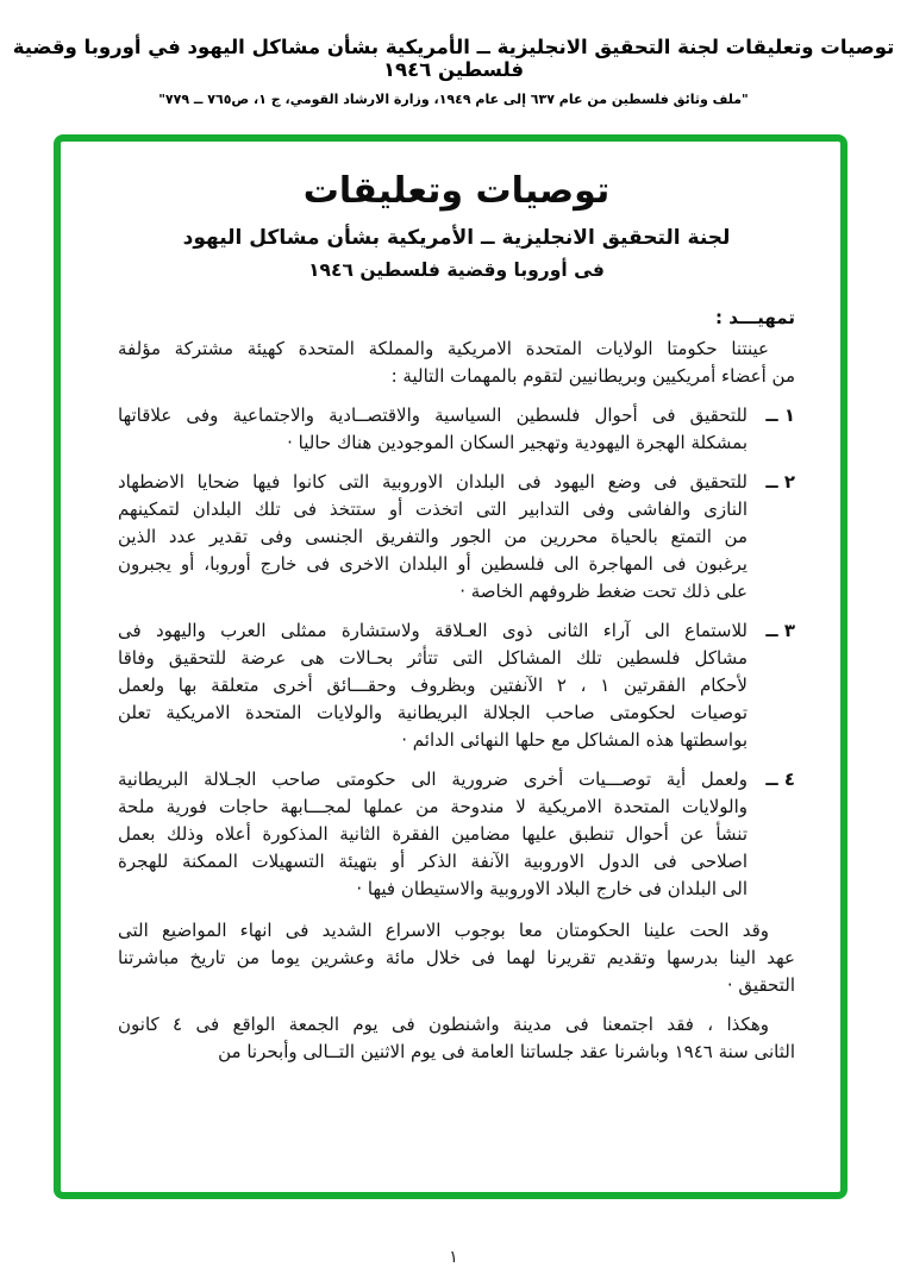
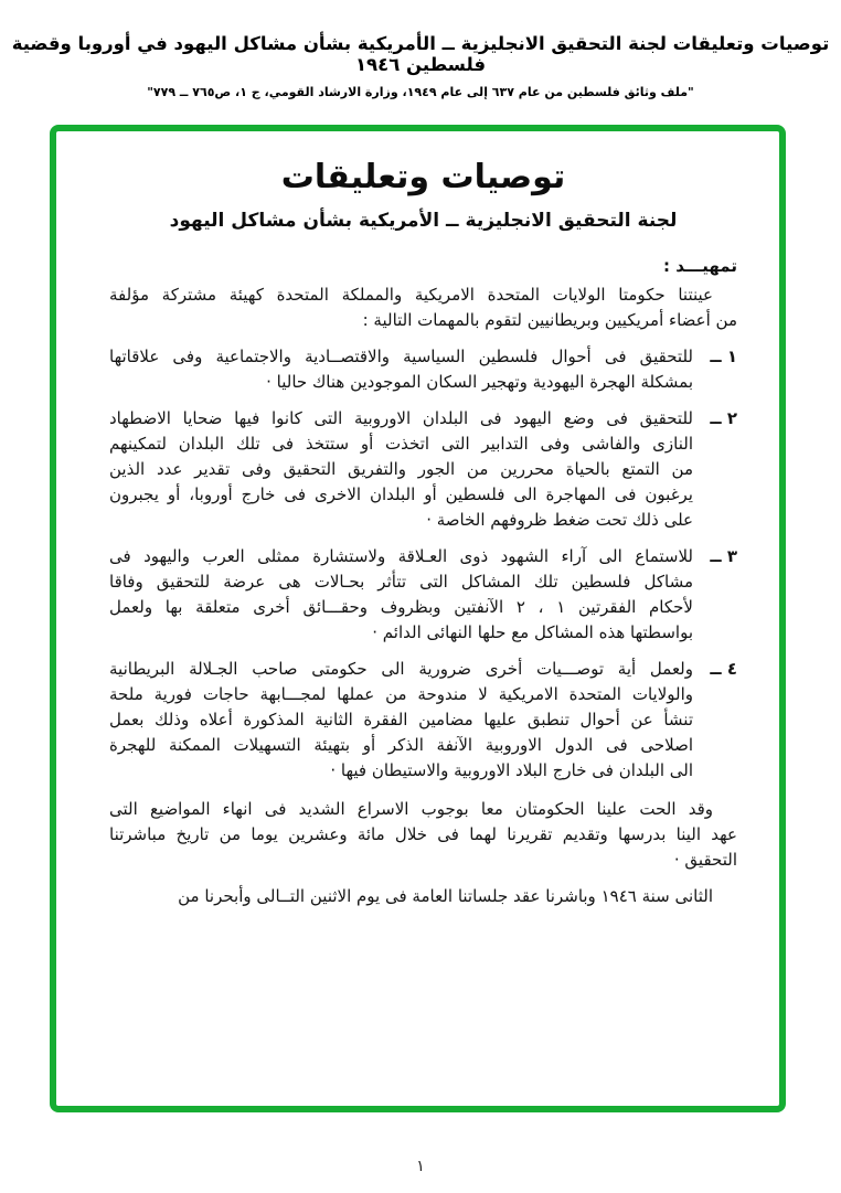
  توصيات وتعليقات لجنة التحقيق الانجليزية ــ الأمريكية بشأن مشاكل اليهود في أوروبا وقضية فلسطين ١٩٤٦
  "ملف وثائق فلسطين من عام ٦٣٧ إلى عام ١٩٤٩، وزارة الارشاد القومي، ج ١، ص٧٦٥ ــ ٧٧٩"
  توصيات وتعليقات
  لجنة التحقيق الانجليزية ــ الأمريكية بشأن مشاكل اليهود
- فى أوروبا وقضية فلسطين ١٩٤٦
  تمهيـــد :
  عينتنا حكومتا الولايات المتحدة الامريكية والمملكة المتحدة كهيئة مشتركة مؤلفة
  من أعضاء أمريكيين وبريطانيين لتقوم بالمهمات التالية :
  ١ ــ
  للتحقيق فى أحوال فلسطين السياسية والاقتصــادية والاجتماعية وفى علاقاتها
  بمشكلة الهجرة اليهودية وتهجير السكان الموجودين هناك حاليا ·
  ٢ ــ
  للتحقيق فى وضع اليهود فى البلدان الاوروبية التى كانوا فيها ضحايا الاضطهاد
  النازى والفاشى وفى التدابير التى اتخذت أو ستتخذ فى تلك البلدان لتمكينهم
- من التمتع بالحياة محررين من الجور والتفريق الجنسى وفى تقدير عدد الذين
+ من التمتع بالحياة محررين من الجور والتفريق التحقيق وفى تقدير عدد الذين
  يرغبون فى المهاجرة الى فلسطين أو البلدان الاخرى فى خارج أوروبا، أو يجبرون
  على ذلك تحت ضغط ظروفهم الخاصة ·
  ٣ ــ
- للاستماع الى آراء الثانى ذوى العـلاقة ولاستشارة ممثلى العرب واليهود فى
+ للاستماع الى آراء الشهود ذوى العـلاقة ولاستشارة ممثلى العرب واليهود فى
  مشاكل فلسطين تلك المشاكل التى تتأثر بحـالات هى عرضة للتحقيق وفاقا
  لأحكام الفقرتين ١ ، ٢ الآنفتين وبظروف وحقـــائق أخرى متعلقة بها ولعمل
- توصيات لحكومتى صاحب الجلالة البريطانية والولايات المتحدة الامريكية تعلن
  بواسطتها هذه المشاكل مع حلها النهائى الدائم ·
  ٤ ــ
  ولعمل أية توصـــيات أخرى ضرورية الى حكومتى صاحب الجـلالة البريطانية
  والولايات المتحدة الامريكية لا مندوحة من عملها لمجـــابهة حاجات فورية ملحة
  تنشأ عن أحوال تنطبق عليها مضامين الفقرة الثانية المذكورة أعلاه وذلك بعمل
  اصلاحى فى الدول الاوروبية الآنفة الذكر أو بتهيئة التسهيلات الممكنة للهجرة
  الى البلدان فى خارج البلاد الاوروبية والاستيطان فيها ·
  وقد الحت علينا الحكومتان معا بوجوب الاسراع الشديد فى انهاء المواضيع التى
  عهد الينا بدرسها وتقديم تقريرنا لهما فى خلال مائة وعشرين يوما من تاريخ مباشرتنا
  التحقيق ·
- وهكذا ، فقد اجتمعنا فى مدينة واشنطون فى يوم الجمعة الواقع فى ٤ كانون
  الثانى سنة ١٩٤٦ وباشرنا عقد جلساتنا العامة فى يوم الاثنين التــالى وأبحرنا من
  ١
